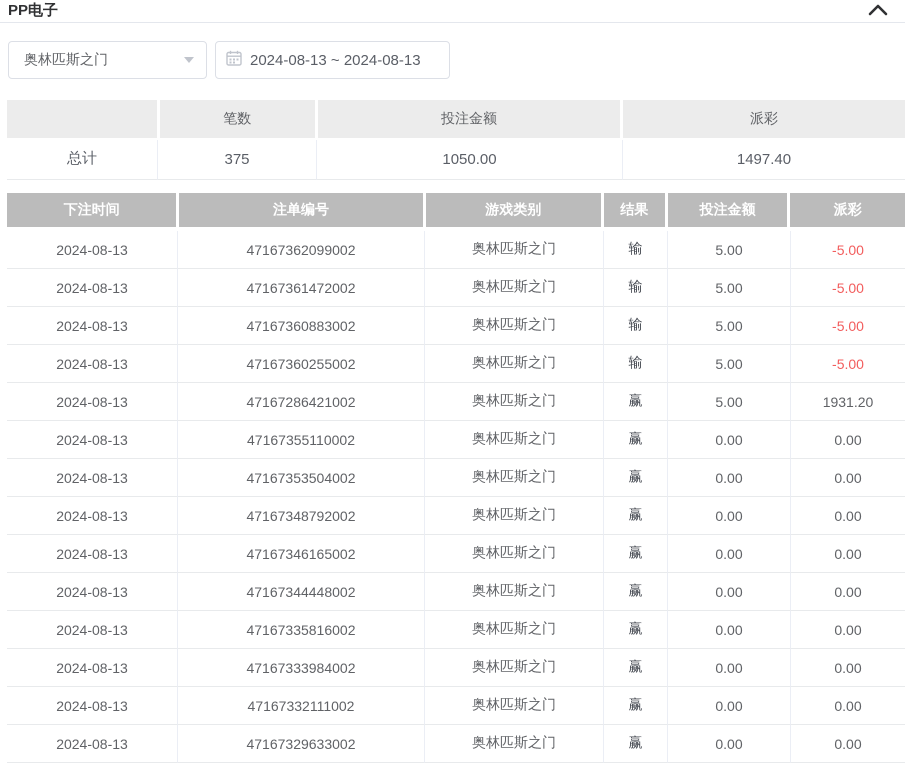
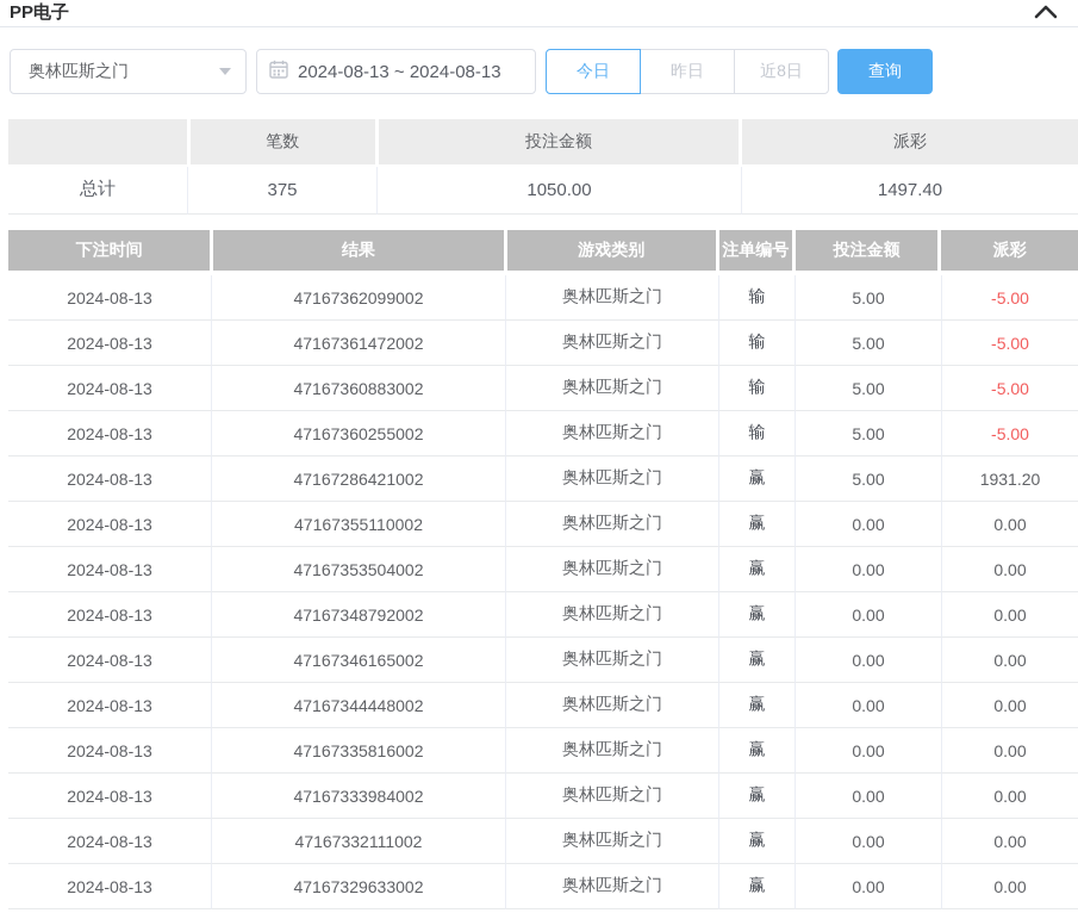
  PP电子
  奥林匹斯之门
  2024-08-13 ~ 2024-08-13
+ 今日
+ 昨日
+ 近8日
+ 查询
  笔数
  投注金额
  派彩
  总计
  375
  1050.00
  1497.40
  下注时间
- 注单编号
+ 结果
  游戏类别
- 结果
+ 注单编号
  投注金额
  派彩
  2024-08-13
  47167362099002
  奥林匹斯之门
  输
  5.00
  -5.00
  2024-08-13
  47167361472002
  奥林匹斯之门
  输
  5.00
  -5.00
  2024-08-13
  47167360883002
  奥林匹斯之门
  输
  5.00
  -5.00
  2024-08-13
  47167360255002
  奥林匹斯之门
  输
  5.00
  -5.00
  2024-08-13
  47167286421002
  奥林匹斯之门
  赢
  5.00
  1931.20
  2024-08-13
  47167355110002
  奥林匹斯之门
  赢
  0.00
  0.00
  2024-08-13
  47167353504002
  奥林匹斯之门
  赢
  0.00
  0.00
  2024-08-13
  47167348792002
  奥林匹斯之门
  赢
  0.00
  0.00
  2024-08-13
  47167346165002
  奥林匹斯之门
  赢
  0.00
  0.00
  2024-08-13
  47167344448002
  奥林匹斯之门
  赢
  0.00
  0.00
  2024-08-13
  47167335816002
  奥林匹斯之门
  赢
  0.00
  0.00
  2024-08-13
  47167333984002
  奥林匹斯之门
  赢
  0.00
  0.00
  2024-08-13
  47167332111002
  奥林匹斯之门
  赢
  0.00
  0.00
  2024-08-13
  47167329633002
  奥林匹斯之门
  赢
  0.00
  0.00
